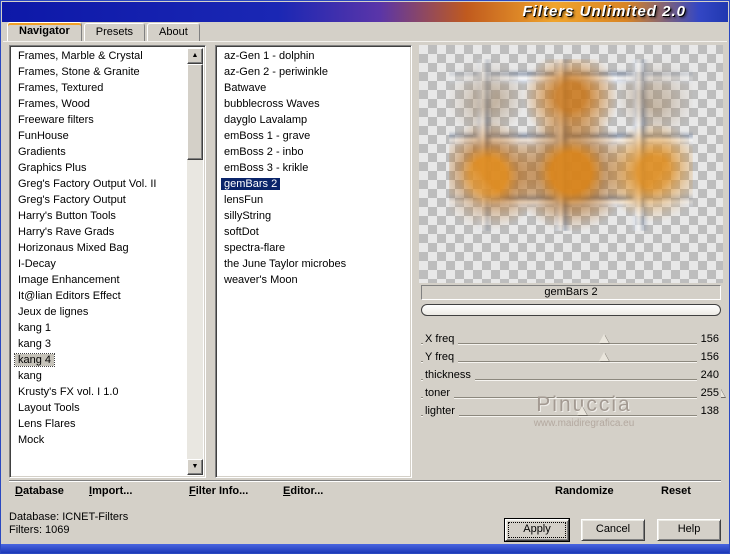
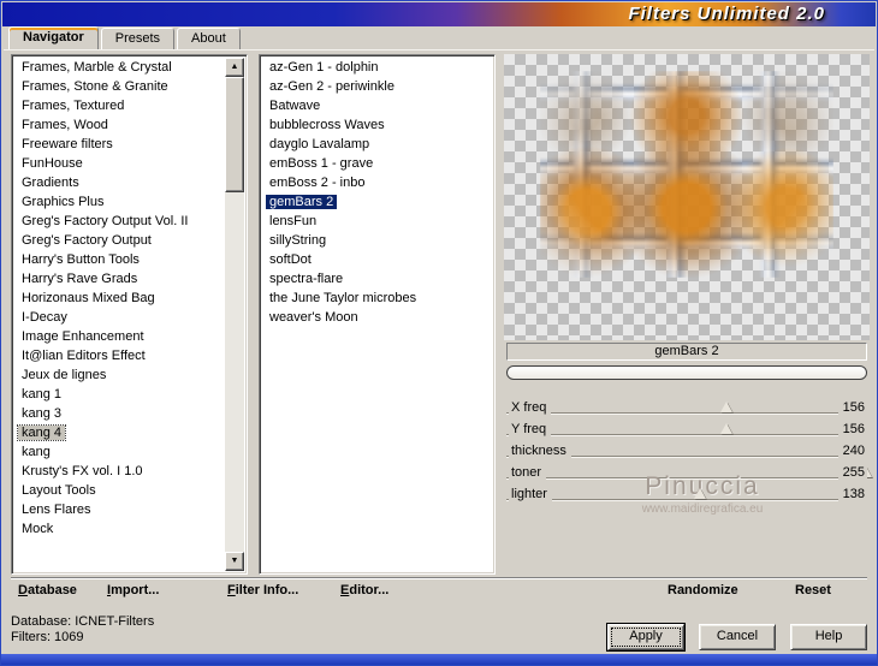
  Filters Unlimited 2.0
  Navigator
  Presets
  About
  Frames, Marble & Crystal
  Frames, Stone & Granite
  Frames, Textured
  Frames, Wood
  Freeware filters
  FunHouse
  Gradients
  Graphics Plus
  Greg's Factory Output Vol. II
  Greg's Factory Output
  Harry's Button Tools
  Harry's Rave Grads
  Horizonaus Mixed Bag
  I-Decay
  Image Enhancement
  It@lian Editors Effect
  Jeux de lignes
  kang 1
  kang 3
  kang 4
  kang
  Krusty's FX vol. I 1.0
  Layout Tools
  Lens Flares
  Mock
  az-Gen 1 - dolphin
  az-Gen 2 - periwinkle
  Batwave
  bubblecross Waves
  dayglo Lavalamp
  emBoss 1 - grave
  emBoss 2 - inbo
- emBoss 3 - krikle
  gemBars 2
  lensFun
  sillyString
  softDot
  spectra-flare
  the June Taylor microbes
  weaver's Moon
  gemBars 2
  X freq
  156
  Y freq
  156
  thickness
  240
  toner
  255
  lighter
  138
  Pinuccia
  www.maidiregrafica.eu
  Database
  Import...
  Filter Info...
  Editor...
  Randomize
  Reset
  Database: ICNET-Filters
  Filters: 1069
  Apply
  Cancel
  Help
